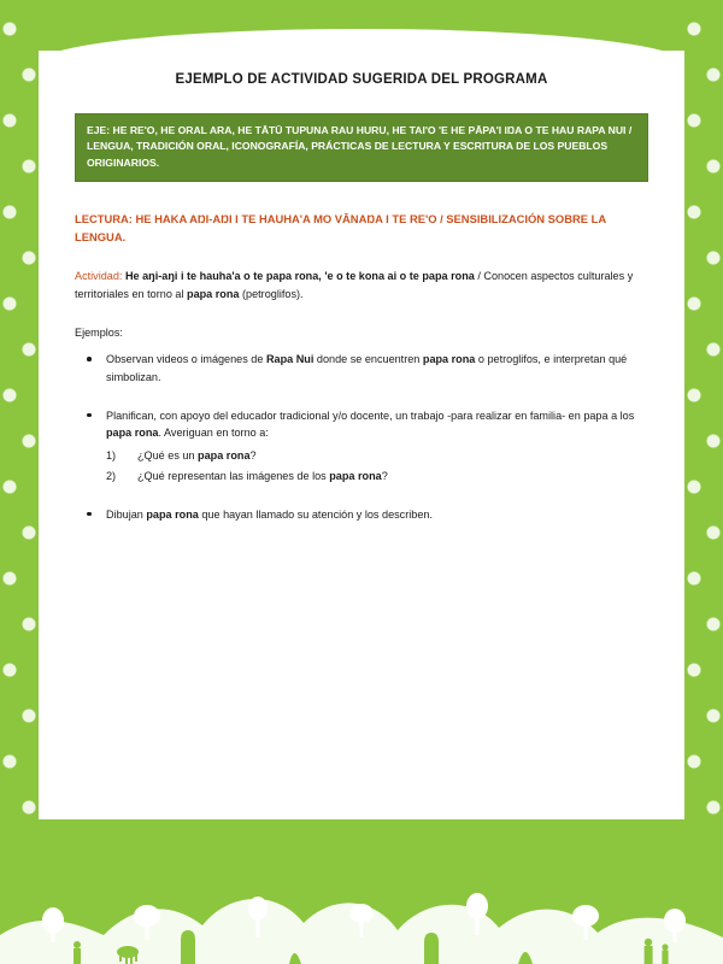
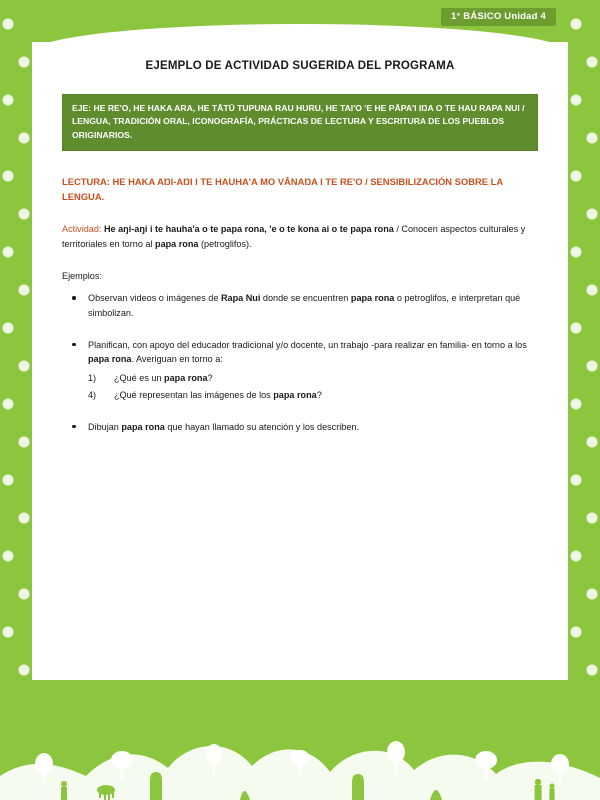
+ 1° BÁSICO Unidad 4
  EJEMPLO DE ACTIVIDAD SUGERIDA DEL PROGRAMA
- EJE: HE RE'O, HE ORAL ARA, HE TĀTŪ TUPUNA RAU HURU, HE TAI'O 'E HE PĀPA'I IŊA O TE HAU RAPA NUI / LENGUA, TRADICIÓN ORAL, ICONOGRAFÍA, PRÁCTICAS DE LECTURA Y ESCRITURA DE LOS PUEBLOS ORIGINARIOS.
+ EJE: HE RE'O, HE HAKA ARA, HE TĀTŪ TUPUNA RAU HURU, HE TAI'O 'E HE PĀPA'I IŊA O TE HAU RAPA NUI / LENGUA, TRADICIÓN ORAL, ICONOGRAFÍA, PRÁCTICAS DE LECTURA Y ESCRITURA DE LOS PUEBLOS ORIGINARIOS.
  LECTURA: HE HAKA AŊI-AŊI I TE HAUHA'A MO VĀNAŊA I TE RE'O / SENSIBILIZACIÓN SOBRE LA LENGUA.
  Actividad: He aŋi-aŋi i te hauha'a o te papa rona, 'e o te kona ai o te papa rona / Conocen aspectos culturales y territoriales en torno al papa rona (petroglifos).
  Ejemplos:
  Observan videos o imágenes de Rapa Nui donde se encuentren papa rona o petroglifos, e interpretan qué simbolizan.
- Planifican, con apoyo del educador tradicional y/o docente, un trabajo -para realizar en familia- en papa a los papa rona. Averiguan en torno a:
+ Planifican, con apoyo del educador tradicional y/o docente, un trabajo -para realizar en familia- en torno a los papa rona. Averiguan en torno a:
  1)
  ¿Qué es un papa rona?
- 2)
+ 4)
  ¿Qué representan las imágenes de los papa rona?
  Dibujan papa rona que hayan llamado su atención y los describen.
